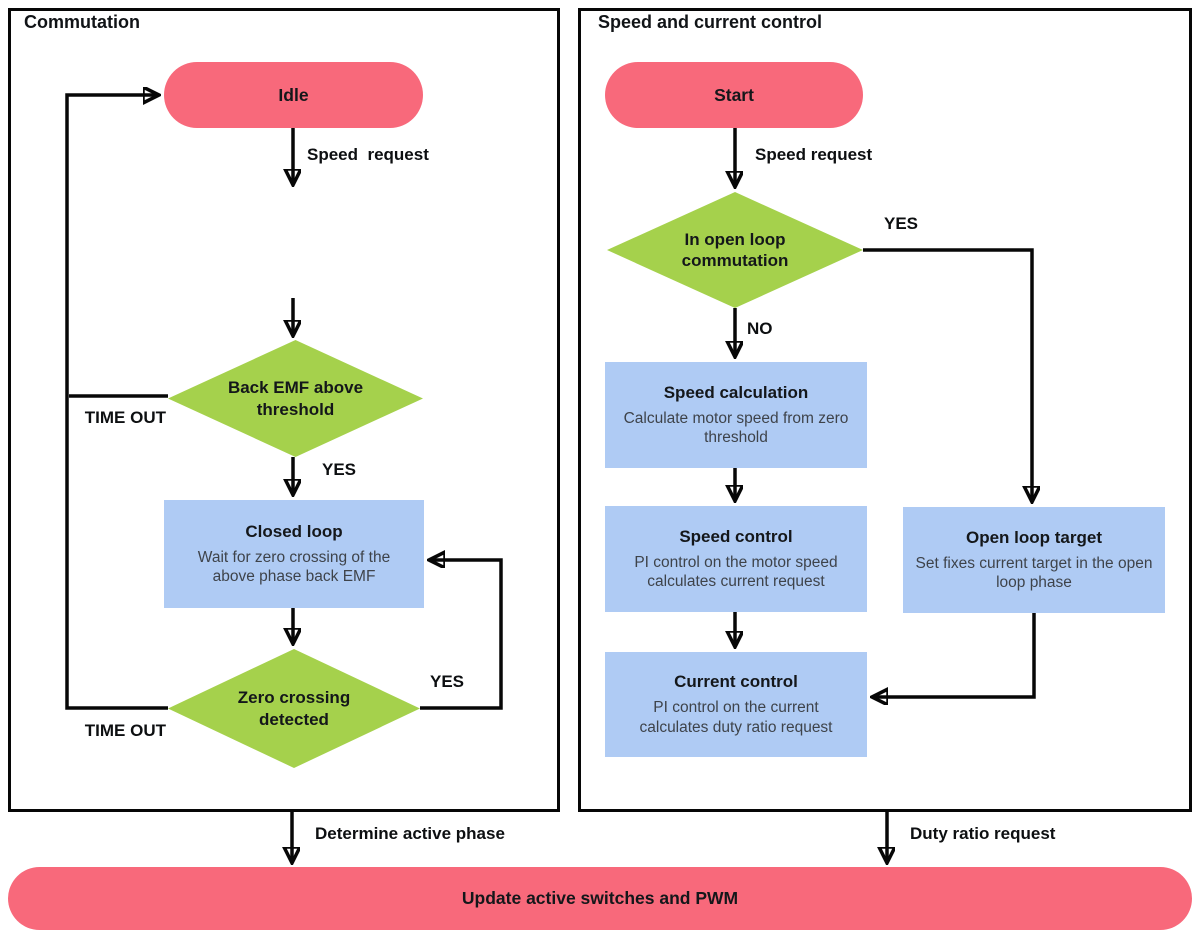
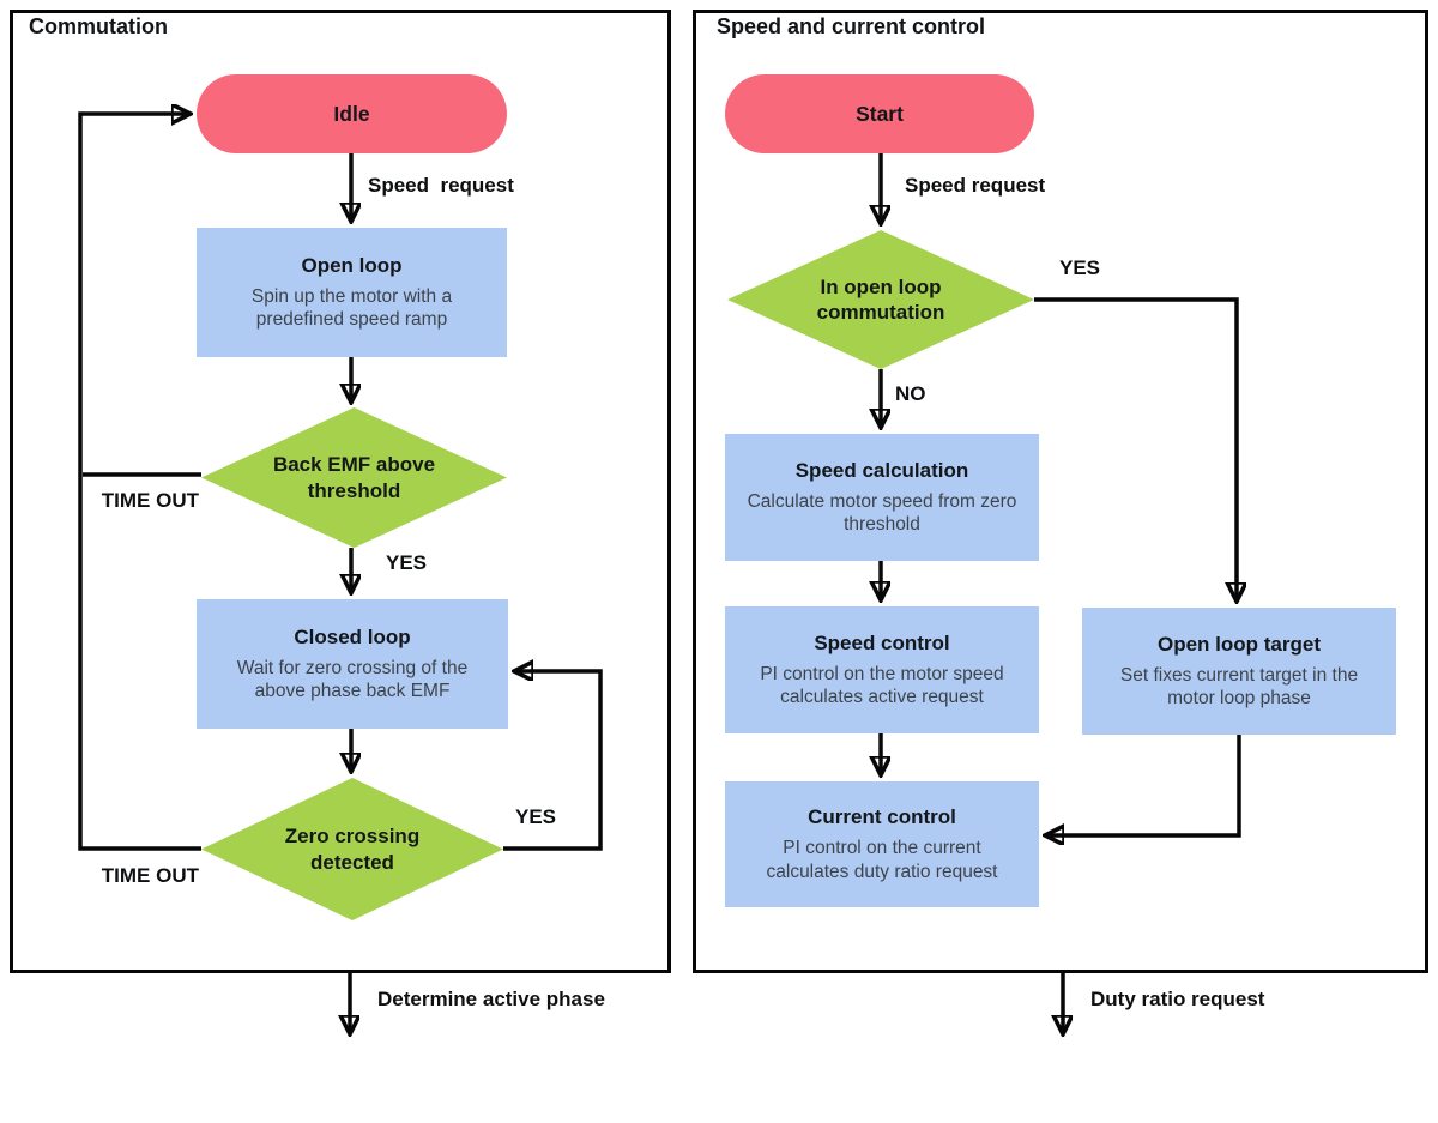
  Commutation
  Speed and current control
  Idle
  Speed request
+ Open loop
+ Spin up the motor with a predefined speed ramp
  Back EMF above threshold
  TIME OUT
  YES
  Closed loop
  Wait for zero crossing of the above phase back EMF
  Zero crossing detected
  TIME OUT
  YES
  Determine active phase
  Start
  Speed request
  In open loop commutation
  YES
  NO
  Speed calculation
  Calculate motor speed from zero threshold
  Speed control
- PI control on the motor speed calculates current request
+ PI control on the motor speed calculates active request
  Current control
  PI control on the current calculates duty ratio request
  Open loop target
- Set fixes current target in the open loop phase
+ Set fixes current target in the motor loop phase
  Duty ratio request
- Update active switches and PWM
